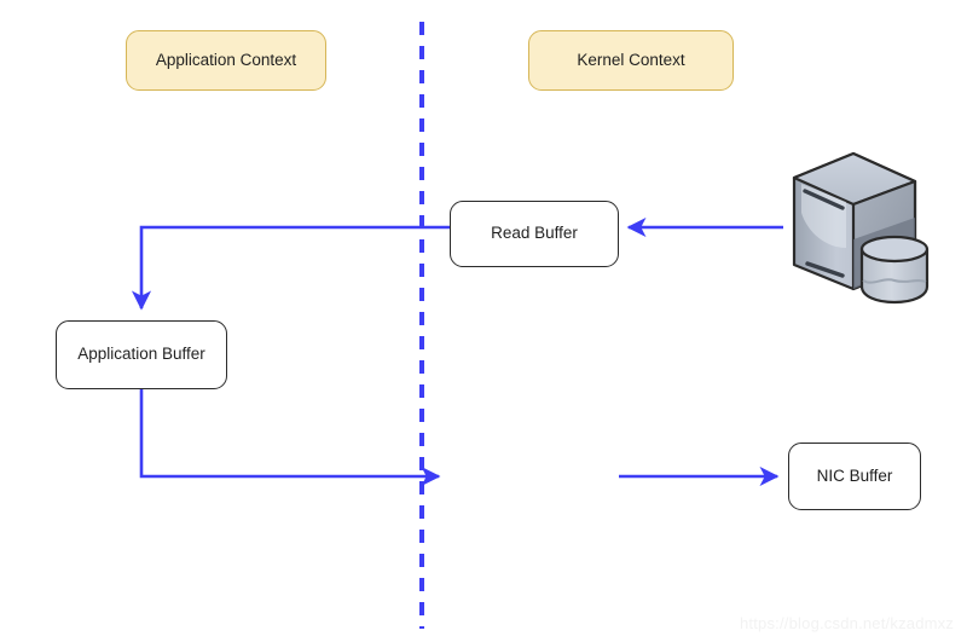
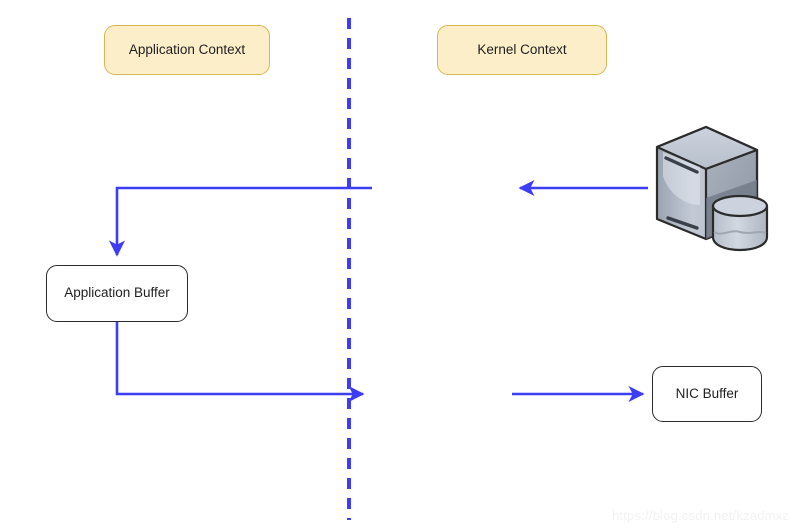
  Application Context
  Kernel Context
- Read Buffer
  Application Buffer
  NIC Buffer
